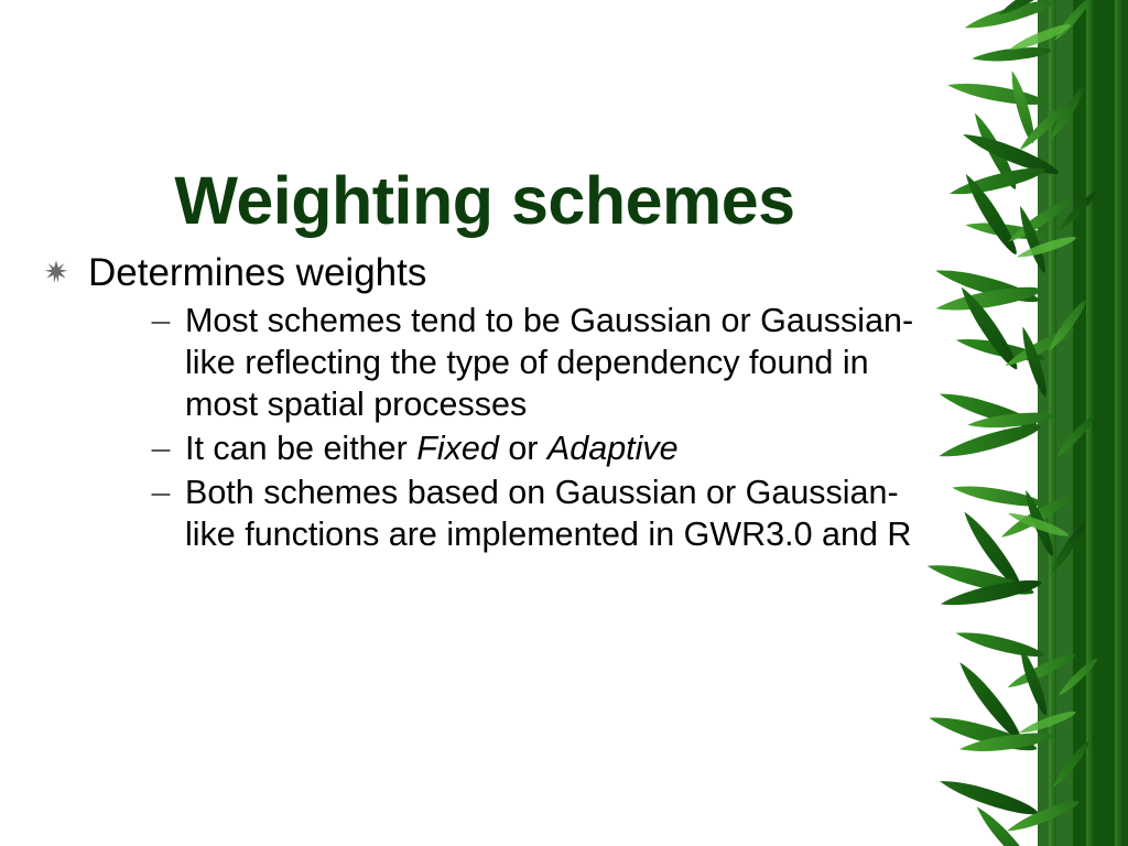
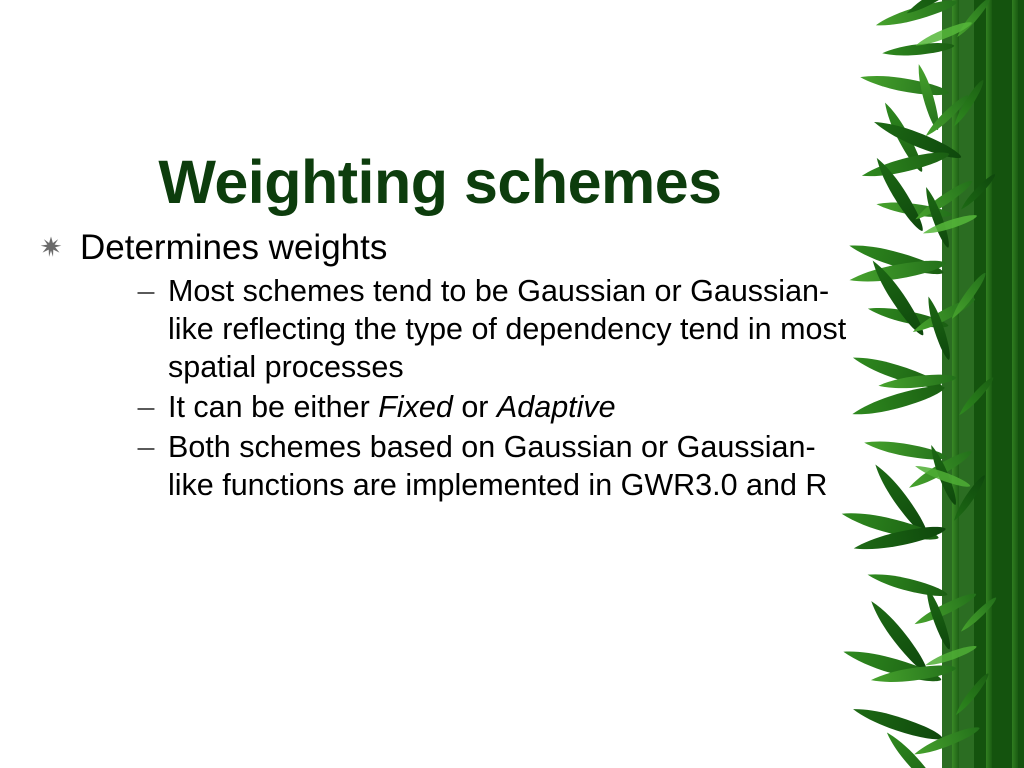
  Weighting schemes
  Determines weights
  –
- Most schemes tend to be Gaussian or Gaussian-like reflecting the type of dependency found in most spatial processes
+ Most schemes tend to be Gaussian or Gaussian-like reflecting the type of dependency tend in most spatial processes
  –
  It can be either Fixed or Adaptive
  –
  Both schemes based on Gaussian or Gaussian-like functions are implemented in GWR3.0 and R
